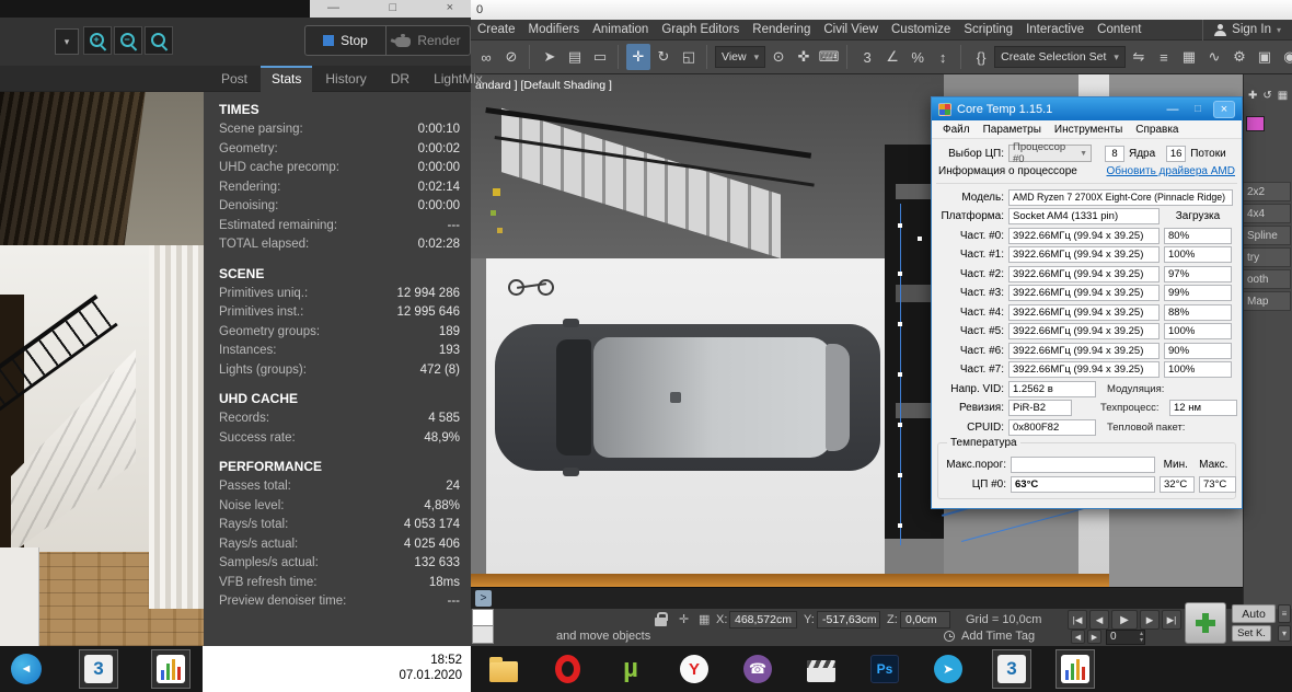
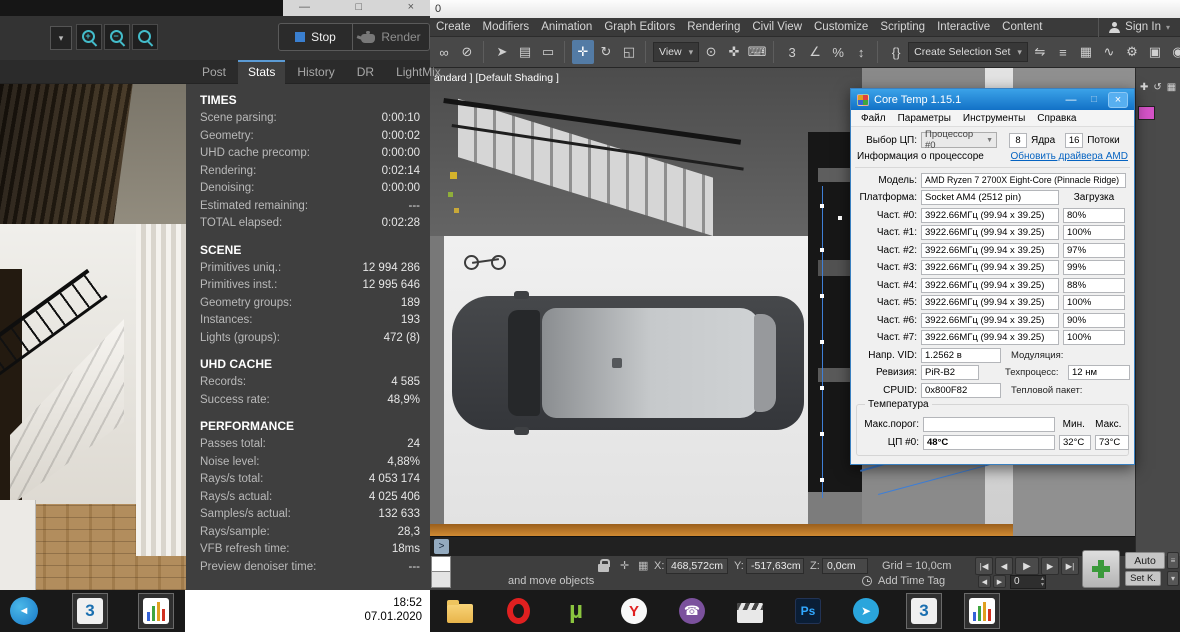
  0
  Create
  Modifiers
  Animation
  Graph Editors
  Rendering
  Civil View
  Customize
  Scripting
  Interactive
  Content
  Sign In
  ▾
  ∞
  ⊘
  ➤
  ▤
  ▭
  ✛
  ↻
  ◱
  View
  ▾
  ⊙
  ✜
  ⌨
  3
  ∠
  %
  ↕
  {}
  Create Selection Set
  ▾
  ⇋
  ≡
  ▦
  ∿
  ⚙
  ▣
  ◉
  andard ] [Default Shading ]
  ✚
  ↺
  ▦
- 2x2
- 4x4
- Spline
- try
- ooth
- Map
  >
  ✛
  ▦
  X:
  468,572cm
  Y:
  -517,63cm
  Z:
  0,0cm
  Grid = 10,0cm
  |◀
  ◀
  ▶
  ▶
  ▶|
  and move objects
  Add Time Tag
  0
  Auto
  Set K.
  ≡
  ▾
  —
  □
  ×
  ▾
  +
  −
  Stop
  Render
  Post
  Stats
  History
  DR
  LightMix
  TIMES
  Scene parsing:
  0:00:10
  Geometry:
  0:00:02
  UHD cache precomp:
  0:00:00
  Rendering:
  0:02:14
  Denoising:
  0:00:00
  Estimated remaining:
  ---
  TOTAL elapsed:
  0:02:28
  SCENE
  Primitives uniq.:
  12 994 286
  Primitives inst.:
  12 995 646
  Geometry groups:
  189
  Instances:
  193
  Lights (groups):
  472 (8)
  UHD CACHE
  Records:
  4 585
  Success rate:
  48,9%
  PERFORMANCE
  Passes total:
  24
  Noise level:
  4,88%
  Rays/s total:
  4 053 174
  Rays/s actual:
  4 025 406
  Samples/s actual:
  132 633
+ Rays/sample:
+ 28,3
  VFB refresh time:
  18ms
  Preview denoiser time:
  ---
  Core Temp 1.15.1
  —
  □
  ×
  Файл
  Параметры
  Инструменты
  Справка
  Выбор ЦП:
  Процессор #0
  8
  Ядра
  16
  Потоки
  Информация о процессоре
  Обновить драйвера AMD
  Модель:
  AMD Ryzen 7 2700X Eight-Core (Pinnacle Ridge)
  Платформа:
- Socket AM4 (1331 pin)
+ Socket AM4 (2512 pin)
  Загрузка
  Част. #0:
  3922.66МГц (99.94 x 39.25)
  80%
  Част. #1:
  3922.66МГц (99.94 x 39.25)
  100%
  Част. #2:
  3922.66МГц (99.94 x 39.25)
  97%
  Част. #3:
  3922.66МГц (99.94 x 39.25)
  99%
  Част. #4:
  3922.66МГц (99.94 x 39.25)
  88%
  Част. #5:
  3922.66МГц (99.94 x 39.25)
  100%
  Част. #6:
  3922.66МГц (99.94 x 39.25)
  90%
  Част. #7:
  3922.66МГц (99.94 x 39.25)
  100%
  Напр. VID:
  1.2562 в
  Модуляция:
  Ревизия:
  PiR-B2
  Техпроцесс:
  12 нм
  CPUID:
  0x800F82
  Тепловой пакет:
  Температура
  Макс.порог:
  Мин.
  Макс.
  ЦП #0:
- 63°C
+ 48°C
  32°C
  73°C
  ◄
  3
  18:52
  07.01.2020
  µ
  Y
  ☎
  Ps
  ➤
  3
